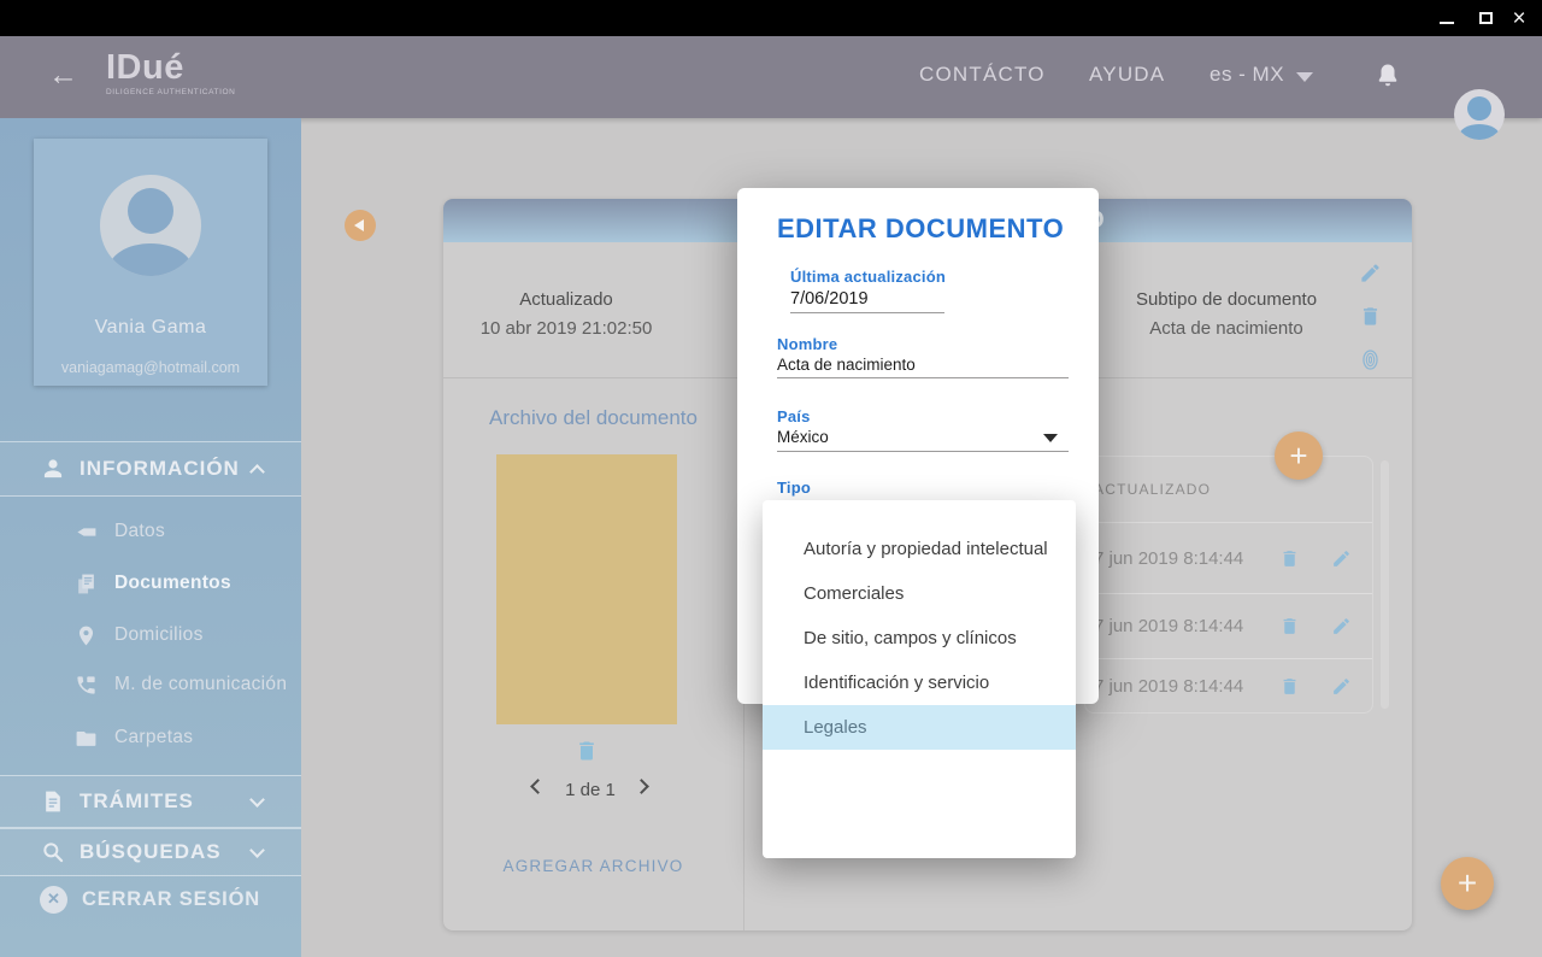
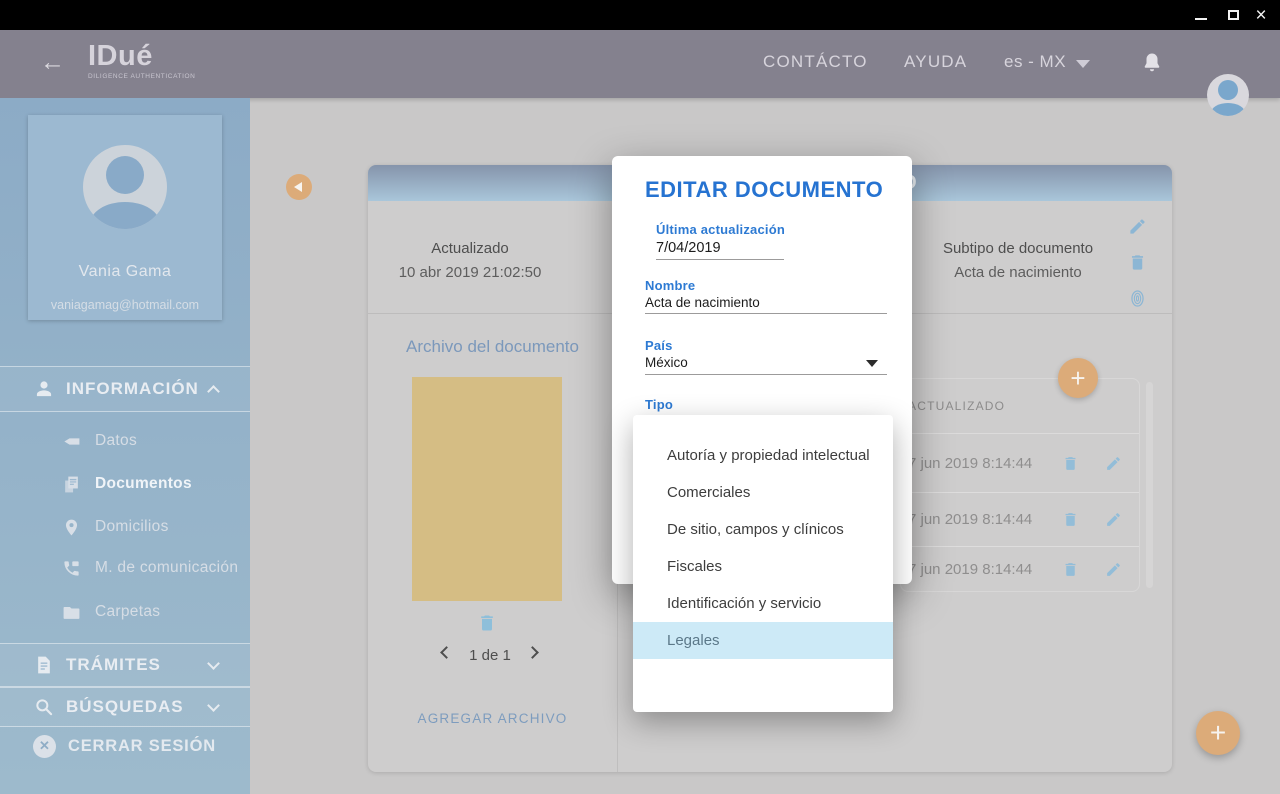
  ×
  ←
  IDué
  CONTÁCTO
  AYUDA
  es - MX
  Vania Gama
  vaniagamag@hotmail.com
  INFORMACIÓN
  Datos
  Documentos
  Domicilios
  M. de comunicación
  Carpetas
  TRÁMITES
  BÚSQUEDAS
  ✕
  CERRAR SESIÓN
  Actualizado
  10 abr 2019 21:02:50
  Subtipo de documento
  Acta de nacimiento
  Archivo del documento
  1 de 1
  AGREGAR ARCHIVO
  ACTUALIZADO
  7 jun 2019 8:14:44
  7 jun 2019 8:14:44
  7 jun 2019 8:14:44
  +
  +
  EDITAR DOCUMENTO
  Última actualización
- 7/06/2019
+ 7/04/2019
  Nombre
  Acta de nacimiento
  País
  México
  Tipo
  Autoría y propiedad intelectual
  Comerciales
  De sitio, campos y clínicos
+ Fiscales
  Identificación y servicio
  Legales
